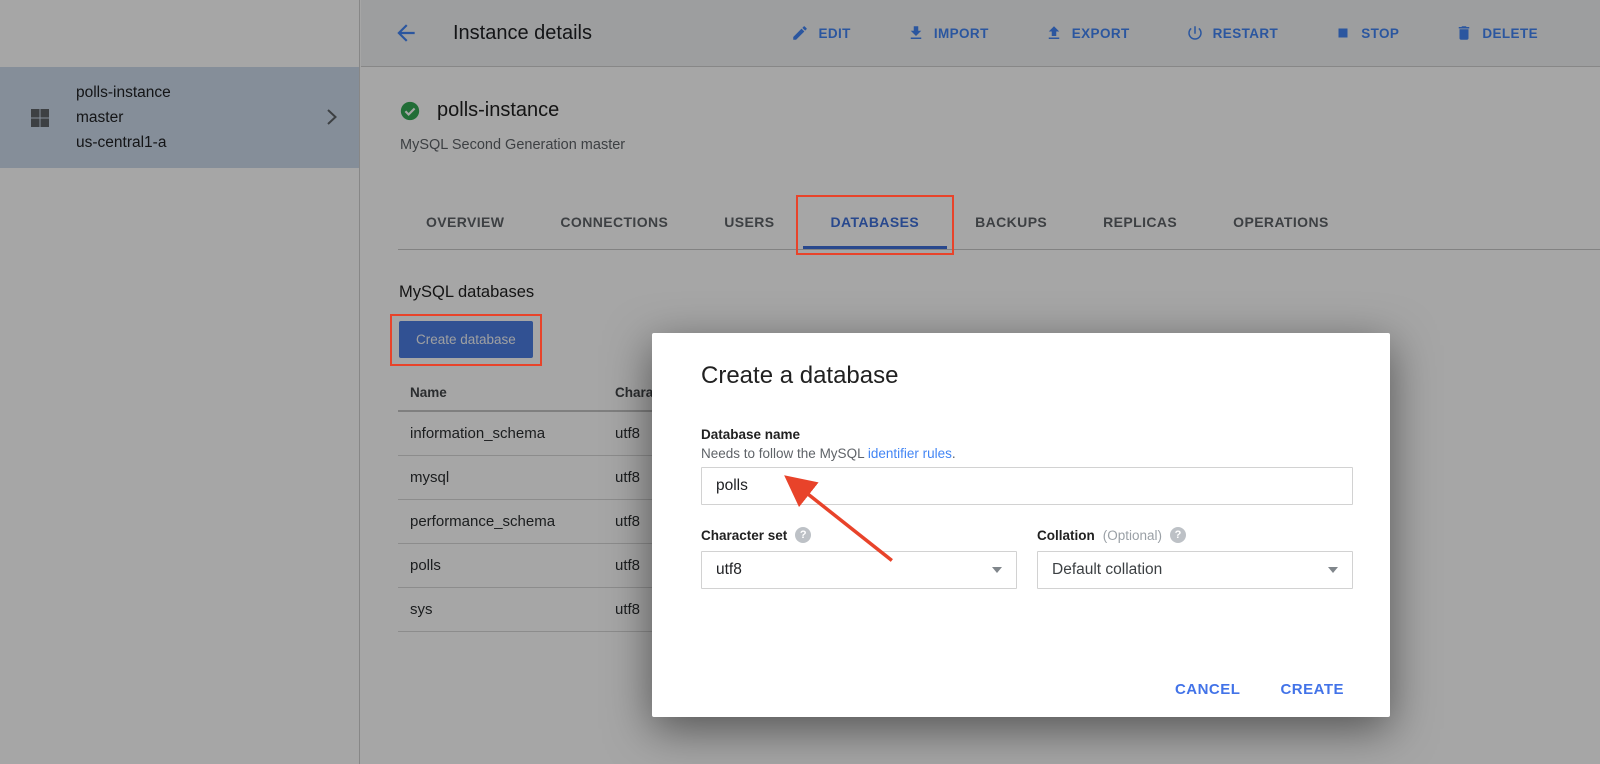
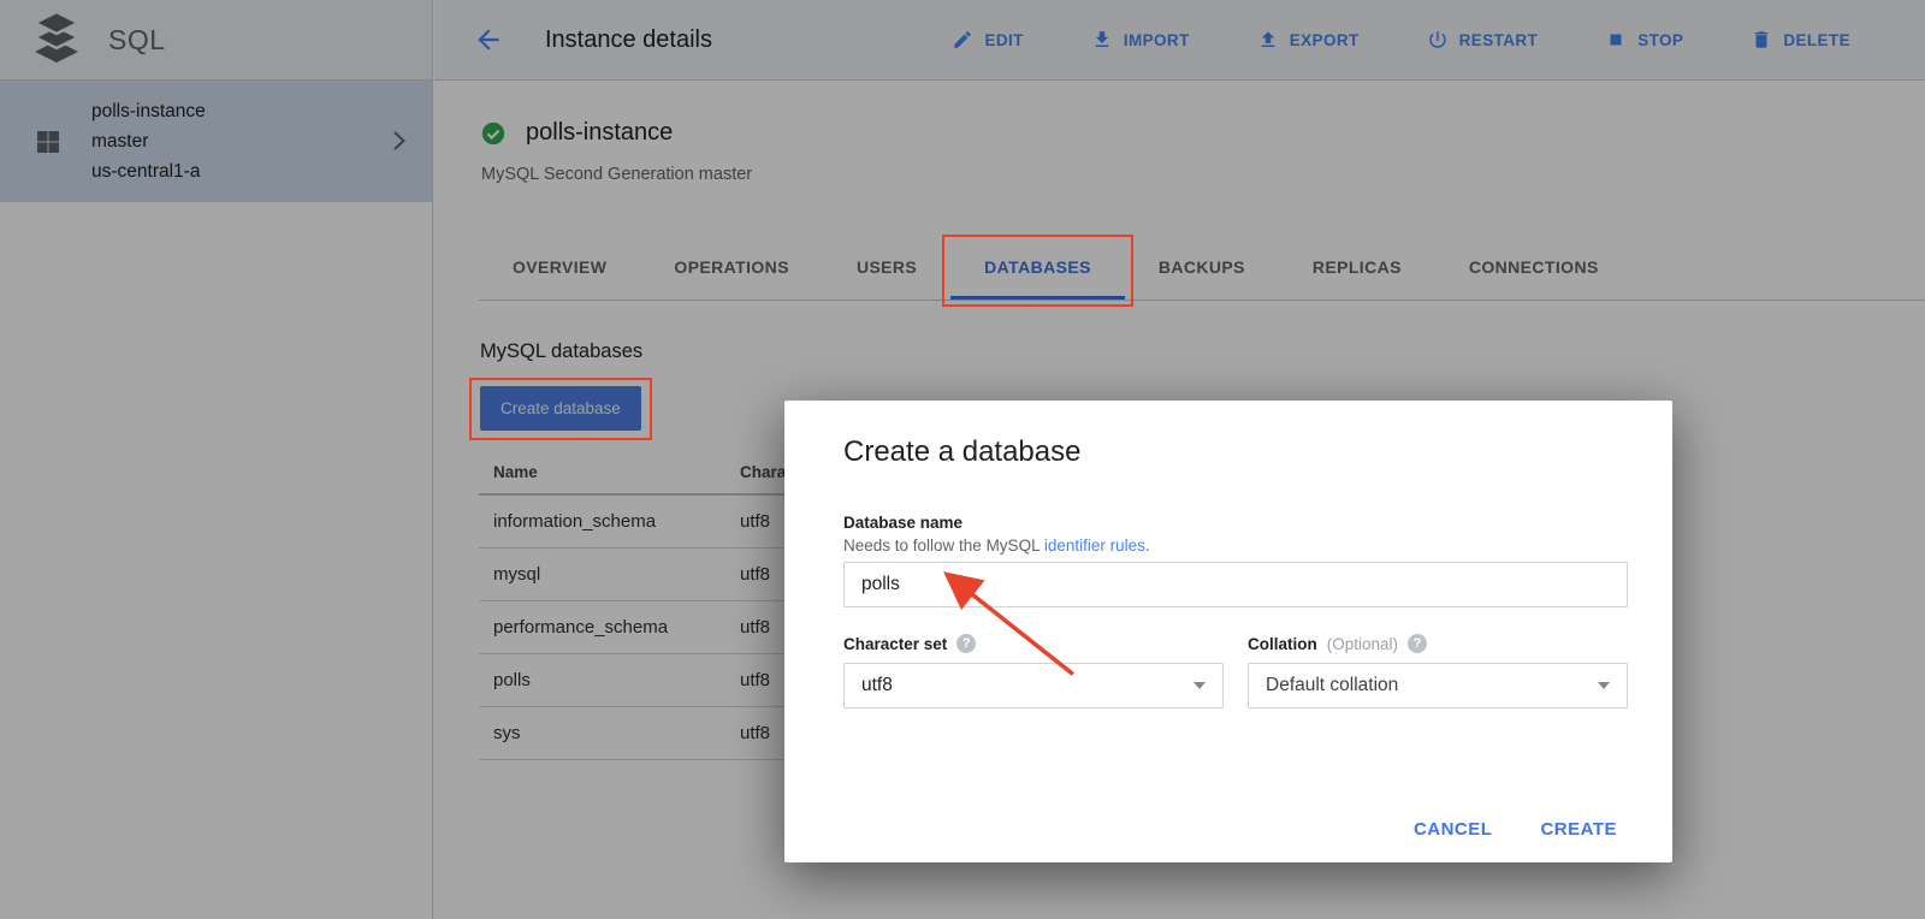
+ SQL
  polls-instance
  master
  us-central1-a
  Instance details
  EDIT
  IMPORT
  EXPORT
  RESTART
  STOP
  DELETE
  polls-instance
  MySQL Second Generation master
  OVERVIEW
- CONNECTIONS
+ OPERATIONS
  USERS
  DATABASES
  BACKUPS
  REPLICAS
- OPERATIONS
+ CONNECTIONS
  MySQL databases
  Create database
  Name
  information_schema
  utf8
  mysql
  utf8
  performance_schema
  utf8
  polls
  utf8
  sys
  utf8
  Create a database
  Database name
  Needs to follow the MySQL identifier rules.
  polls
  Character set
  ?
  Collation
  (Optional)
  ?
  utf8
  Default collation
  CANCEL
  CREATE
